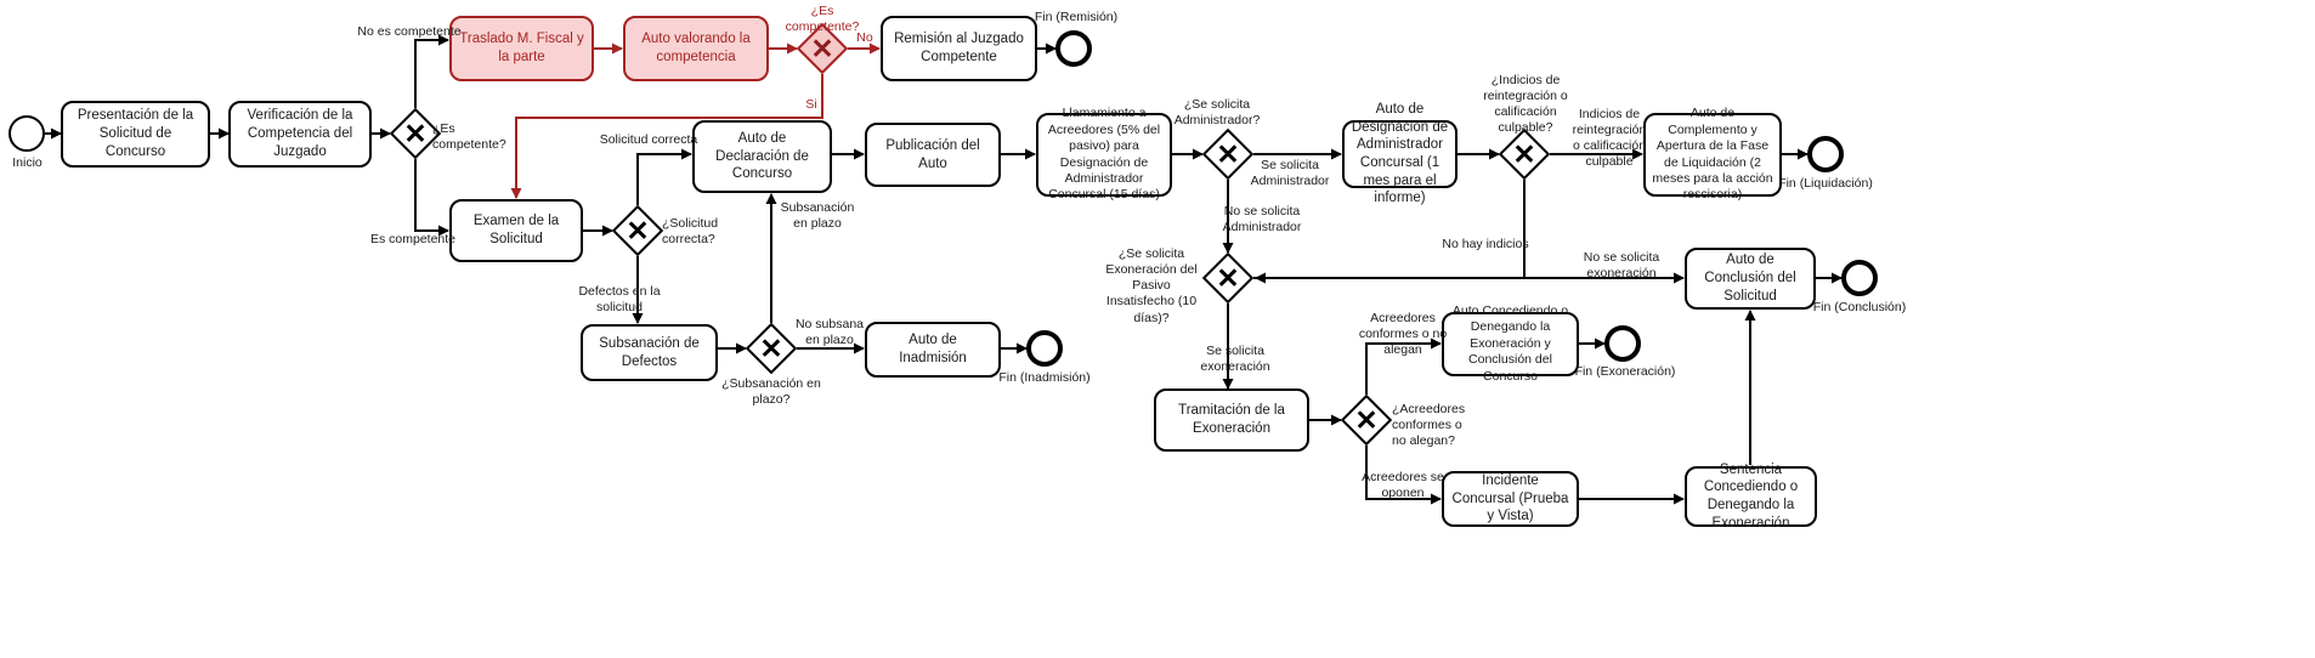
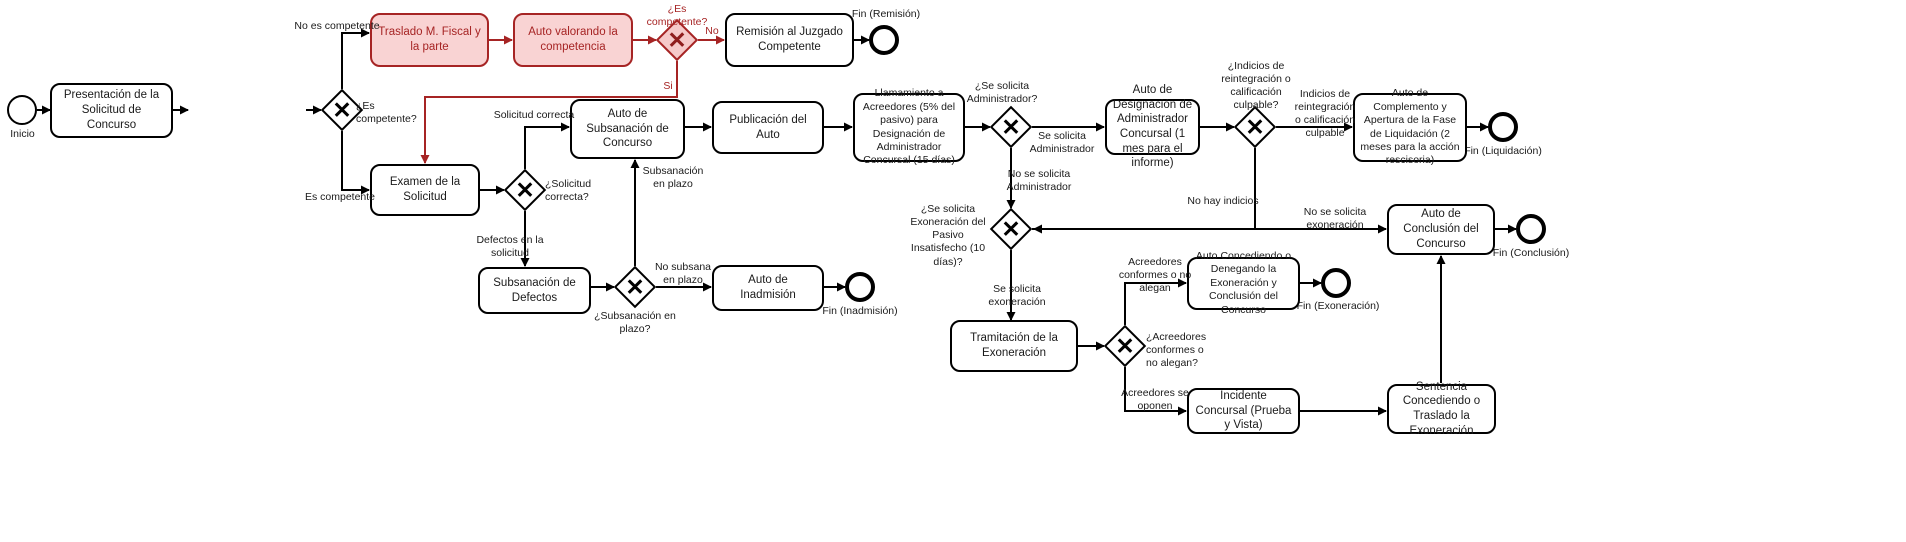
  Inicio
  Fin (Remisión)
  Fin (Liquidación)
  Fin (Inadmisión)
  Fin (Conclusión)
  Fin (Exoneración)
  Presentación de la Solicitud de Concurso
- Verificación de la Competencia del Juzgado
  Traslado M. Fiscal y la parte
  Auto valorando la competencia
  Remisión al Juzgado Competente
  Examen de la Solicitud
- Auto de Declaración de Concurso
+ Auto de Subsanación de Concurso
  Publicación del Auto
  Llamamiento a Acreedores (5% del pasivo) para Designación de Administrador Concursal (15 días)
  Auto de Designación de Administrador Concursal (1 mes para el informe)
  Auto de Complemento y Apertura de la Fase de Liquidación (2 meses para la acción rescisoria)
  Subsanación de Defectos
  Auto de Inadmisión
- Auto de Conclusión del Solicitud
+ Auto de Conclusión del Concurso
  Auto Concediendo o Denegando la Exoneración y Conclusión del Concurso
  Tramitación de la Exoneración
  Incidente Concursal (Prueba y Vista)
- Sentencia Concediendo o Denegando la Exoneración
+ Sentencia Concediendo o Traslado la Exoneración
  ✕
  ¿Es competente?
  ✕
  ¿Es competente?
  ✕
  ¿Solicitud correcta?
  ✕
  ¿Subsanación en plazo?
  ✕
  ¿Se solicita Administrador?
  ✕
  ¿Indicios de reintegración o calificación culpable?
  ✕
  ¿Se solicita Exoneración del Pasivo Insatisfecho (10 días)?
  ✕
  ¿Acreedores conformes o no alegan?
  No es competente
  Es competente
  No
  Si
  Solicitud correcta
  Defectos en la solicitud
  Subsanación en plazo
  No subsana en plazo
  Se solicita Administrador
  No se solicita Administrador
  Indicios de reintegración o calificación culpable
  No hay indicios
  No se solicita exoneración
  Se solicita exoneración
  Acreedores conformes o no alegan
  Acreedores se oponen
